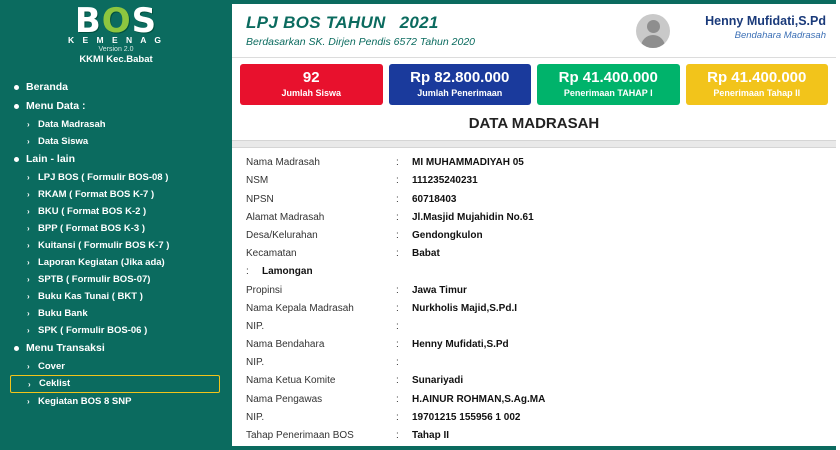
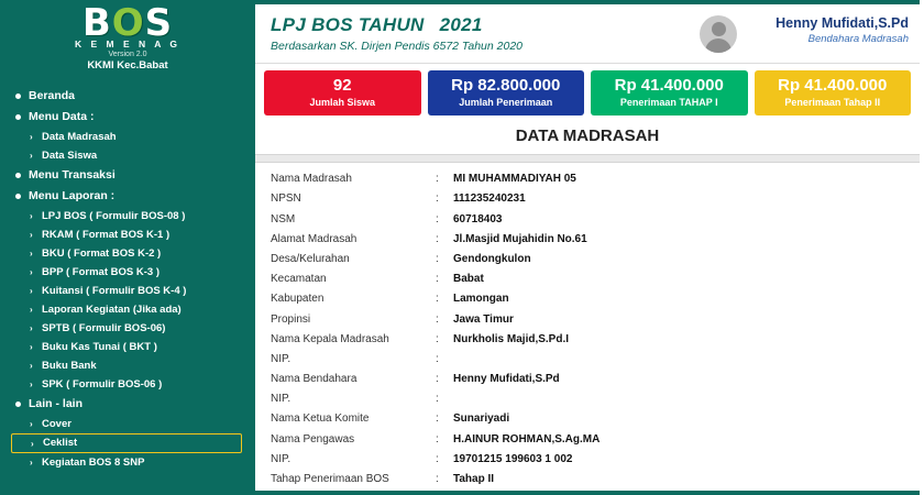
  BOS
  K E M E N A G
  KKMI Kec.Babat
  Beranda
  Menu Data :
  ›
  Data Madrasah
  ›
  Data Siswa
- Lain - lain
+ Menu Transaksi
+ Menu Laporan :
  ›
  LPJ BOS ( Formulir BOS-08 )
  ›
- RKAM ( Format BOS K-7 )
+ RKAM ( Format BOS K-1 )
  ›
  BKU ( Format BOS K-2 )
  ›
  BPP ( Format BOS K-3 )
  ›
- Kuitansi ( Formulir BOS K-7 )
+ Kuitansi ( Formulir BOS K-4 )
  ›
  Laporan Kegiatan (Jika ada)
  ›
- SPTB ( Formulir BOS-07)
+ SPTB ( Formulir BOS-06)
  ›
  Buku Kas Tunai ( BKT )
  ›
  Buku Bank
  ›
  SPK ( Formulir BOS-06 )
- Menu Transaksi
+ Lain - lain
  ›
  Cover
  ›
  Ceklist
  ›
  Kegiatan BOS 8 SNP
  LPJ BOS TAHUN 2021
  Berdasarkan SK. Dirjen Pendis 6572 Tahun 2020
  Henny Mufidati,S.Pd
  Bendahara Madrasah
  92
  Jumlah Siswa
  Rp 82.800.000
  Jumlah Penerimaan
  Rp 41.400.000
  Penerimaan TAHAP I
  Rp 41.400.000
  Penerimaan Tahap II
  DATA MADRASAH
  Nama Madrasah
  :
  MI MUHAMMADIYAH 05
- NSM
+ NPSN
  :
  111235240231
- NPSN
+ NSM
  :
  60718403
  Alamat Madrasah
  :
  Jl.Masjid Mujahidin No.61
  Desa/Kelurahan
  :
  Gendongkulon
  Kecamatan
  :
  Babat
+ Kabupaten
  :
  Lamongan
  Propinsi
  :
  Jawa Timur
  Nama Kepala Madrasah
  :
  Nurkholis Majid,S.Pd.I
  NIP.
  :
  Nama Bendahara
  :
  Henny Mufidati,S.Pd
  NIP.
  :
  Nama Ketua Komite
  :
  Sunariyadi
  Nama Pengawas
  :
  H.AINUR ROHMAN,S.Ag.MA
  NIP.
  :
- 19701215 155956 1 002
+ 19701215 199603 1 002
  Tahap Penerimaan BOS
  :
  Tahap II
